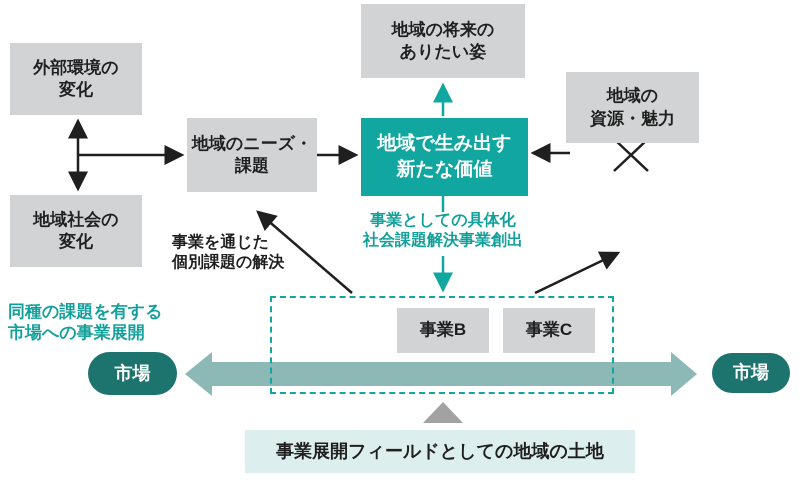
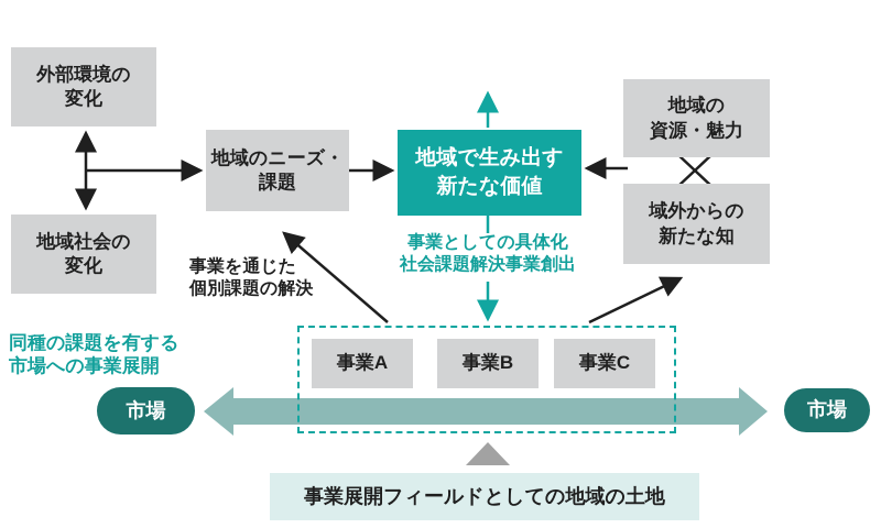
  外部環境の
  変化
  地域社会の
  変化
  地域のニーズ・
  課題
- 地域の将来の
- ありたい姿
  地域で生み出す
  新たな価値
  地域の
  資源・魅力
+ 域外からの
+ 新たな知
+ 事業A
  事業B
  事業C
  事業を通じた
  個別課題の解決
  事業としての具体化
  社会課題解決事業創出
  同種の課題を有する
  市場への事業展開
  市場
  市場
  事業展開フィールドとしての地域の土地
